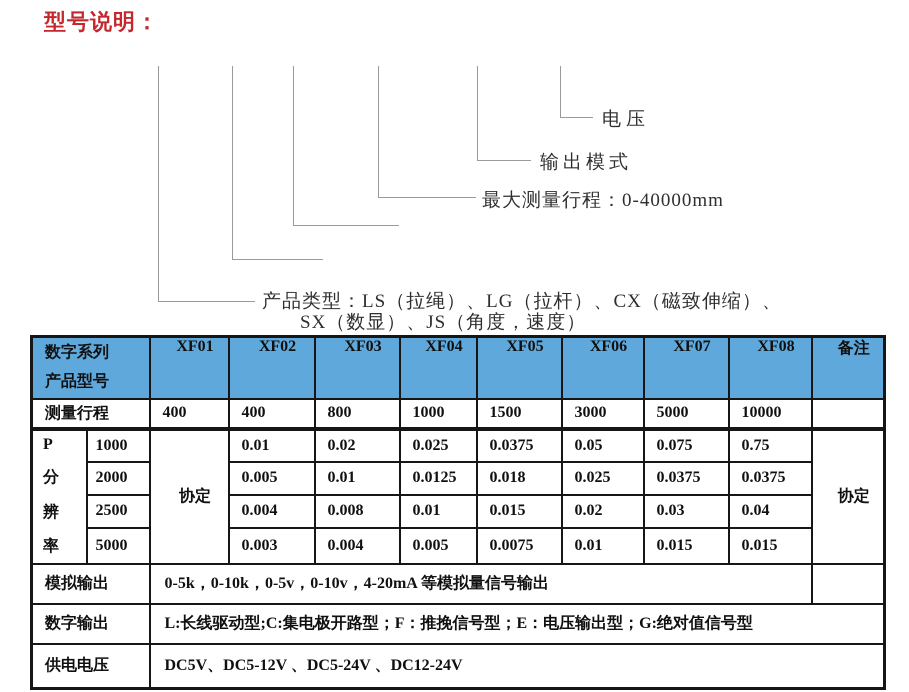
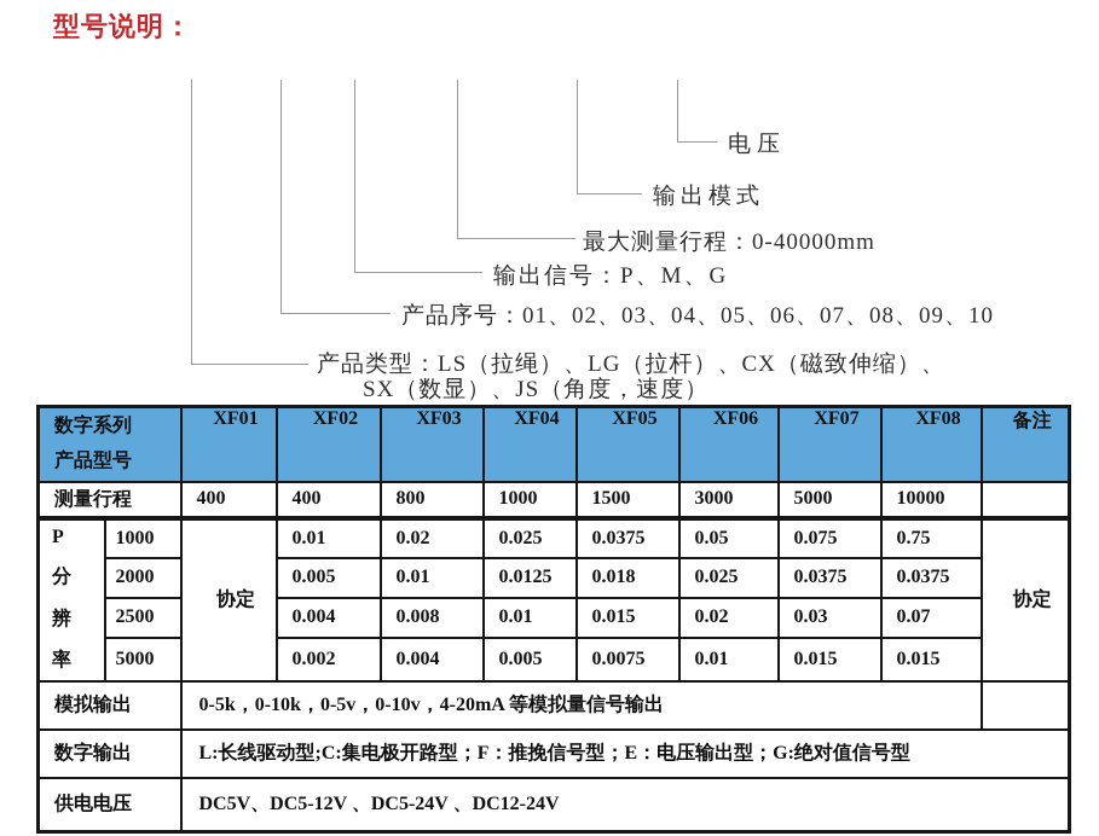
  型号说明：
  电压
  输出模式
  最大测量行程：0-40000mm
+ 输出信号：P、M、G
+ 产品序号：01、02、03、04、05、06、07、08、09、10
  产品类型：LS（拉绳）、LG（拉杆）、CX（磁致伸缩）、
  SX（数显）、JS（角度，速度）
  数字系列 产品型号	XF01	XF02	XF03	XF04	XF05	XF06	XF07	XF08	备注
  测量行程	400	400	800	1000	1500	3000	5000	10000
  P 分 辨 率	1000	协定	0.01	0.02	0.025	0.0375	0.05	0.075	0.75	协定
  2000	0.005	0.01	0.0125	0.018	0.025	0.0375	0.0375
- 2500	0.004	0.008	0.01	0.015	0.02	0.03	0.04
+ 2500	0.004	0.008	0.01	0.015	0.02	0.03	0.07
- 5000	0.003	0.004	0.005	0.0075	0.01	0.015	0.015
+ 5000	0.002	0.004	0.005	0.0075	0.01	0.015	0.015
  模拟输出	0-5k，0-10k，0-5v，0-10v，4-20mA 等模拟量信号输出
  数字输出	L:长线驱动型;C:集电极开路型；F：推挽信号型；E：电压输出型；G:绝对值信号型
  供电电压	DC5V、DC5-12V 、DC5-24V 、DC12-24V
